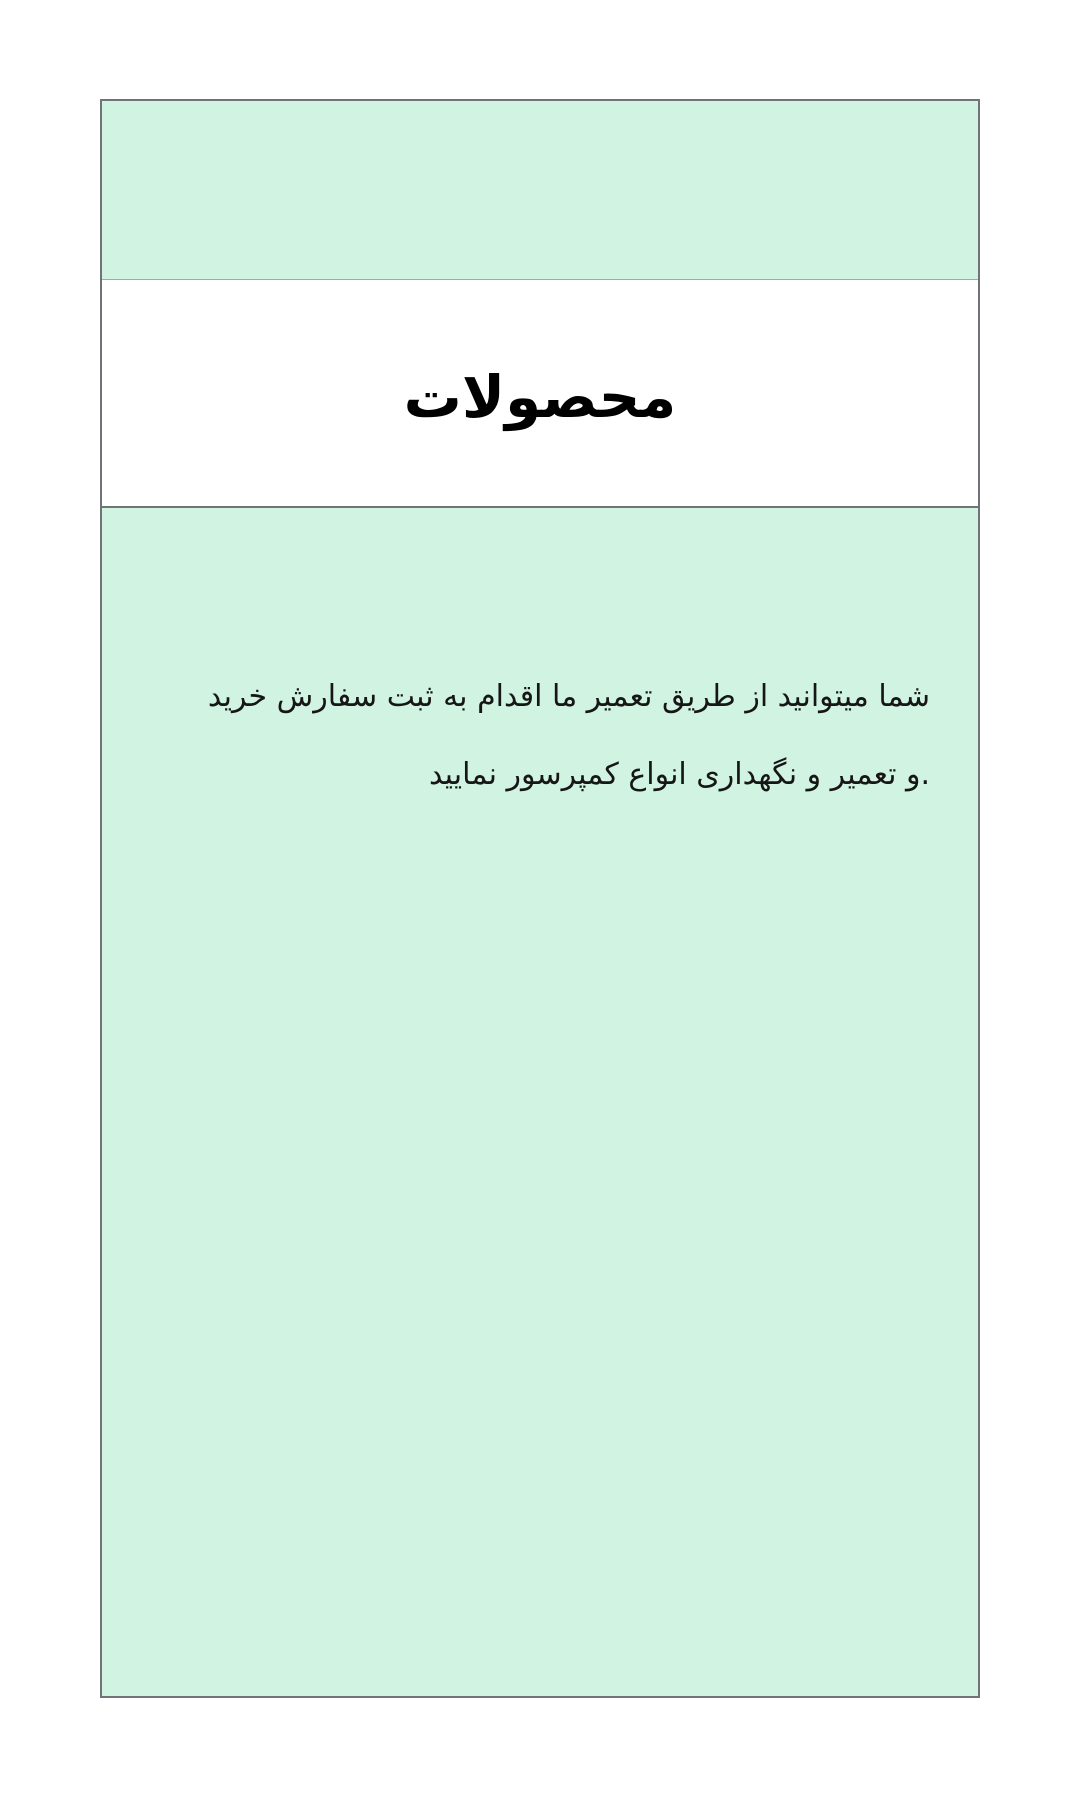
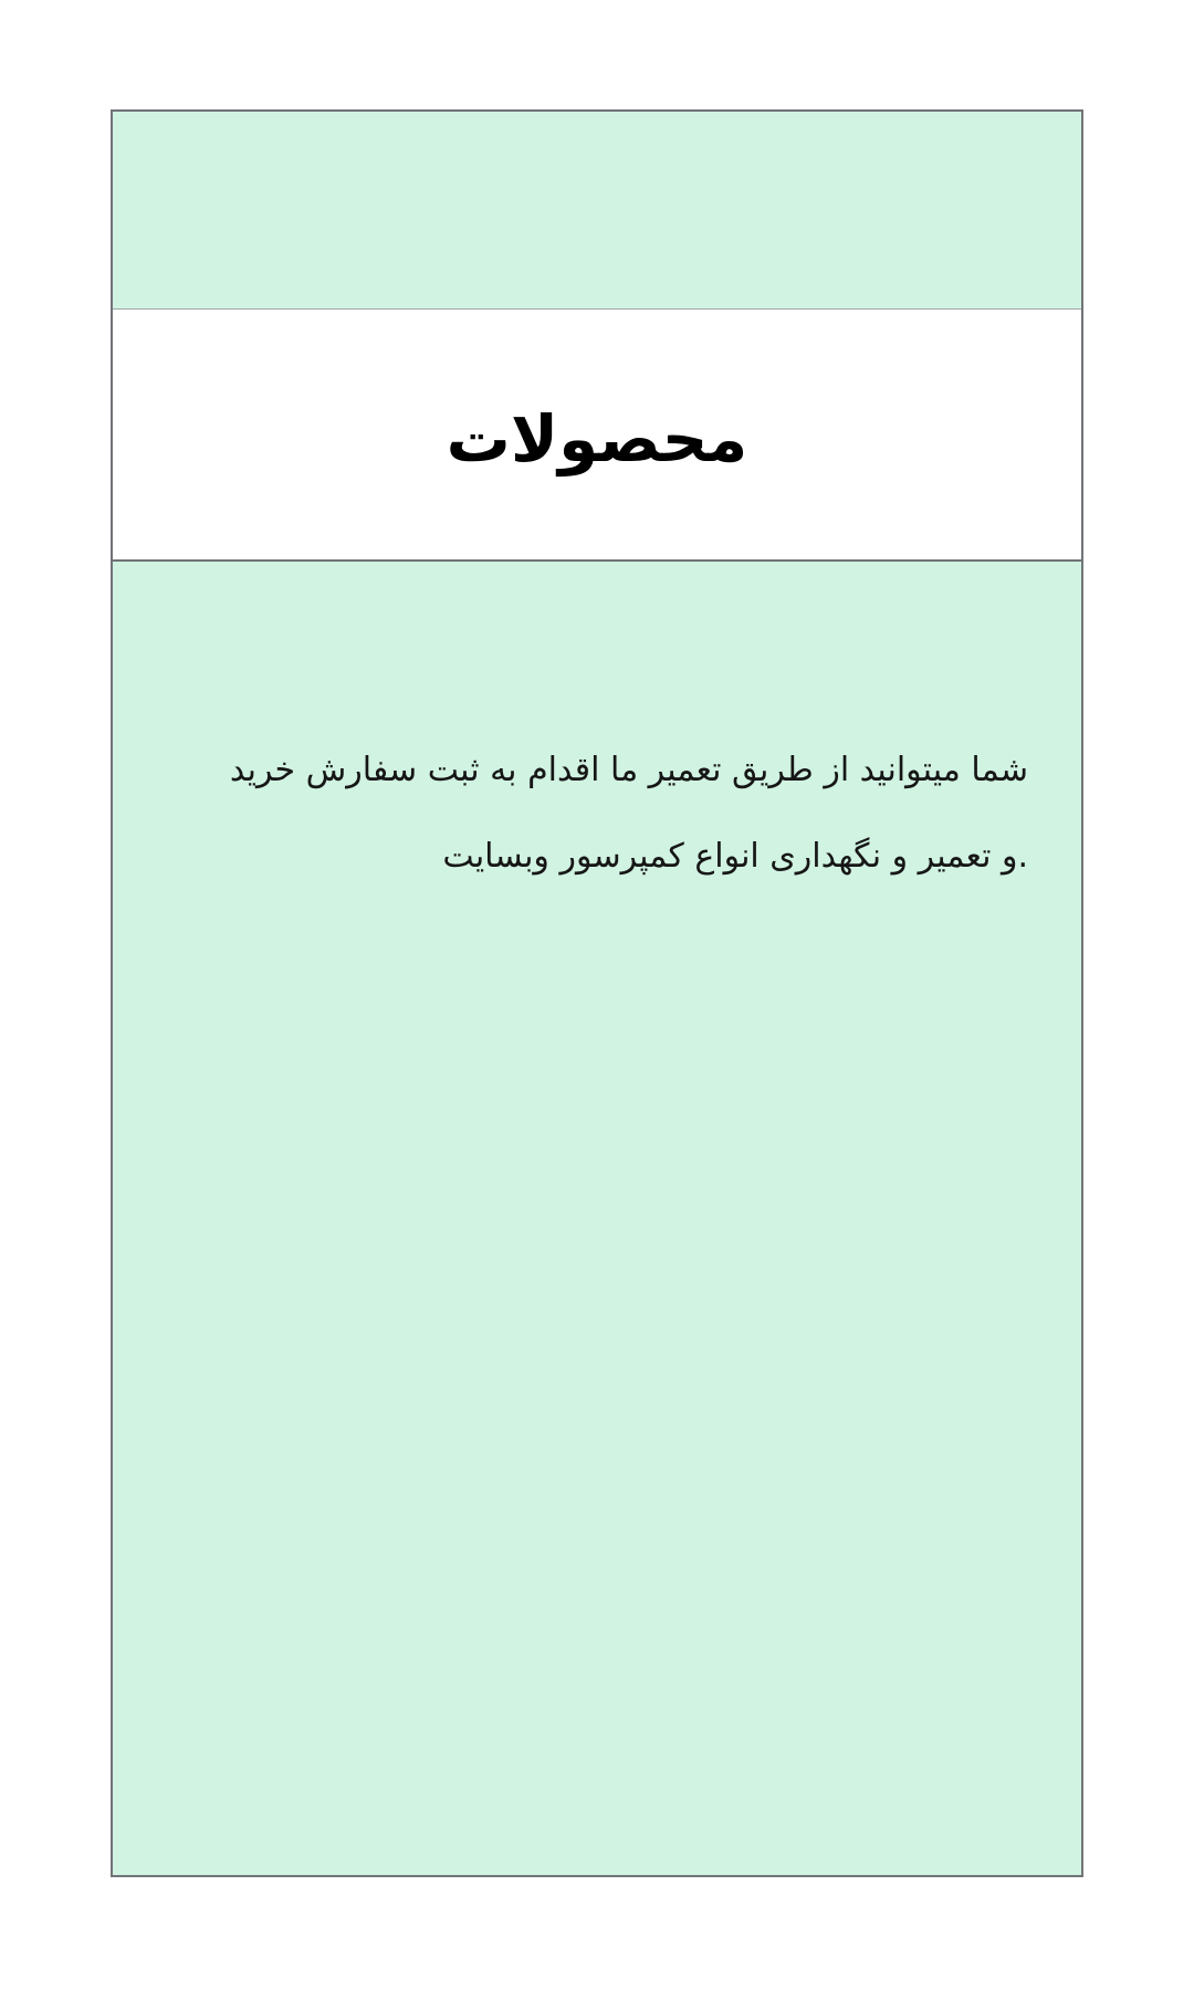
  محصولات
  شما میتوانید از طریق تعمیر ما اقدام به ثبت سفارش خرید
- .و تعمیر و نگهداری انواع کمپرسور نمایید
+ .و تعمیر و نگهداری انواع کمپرسور وبسایت
